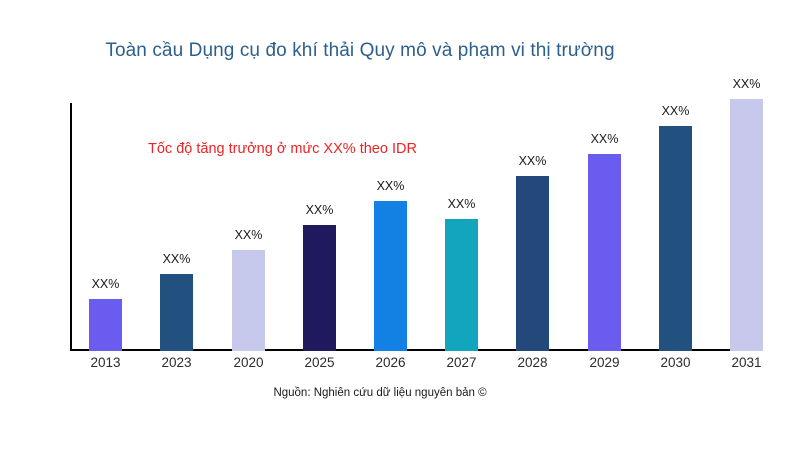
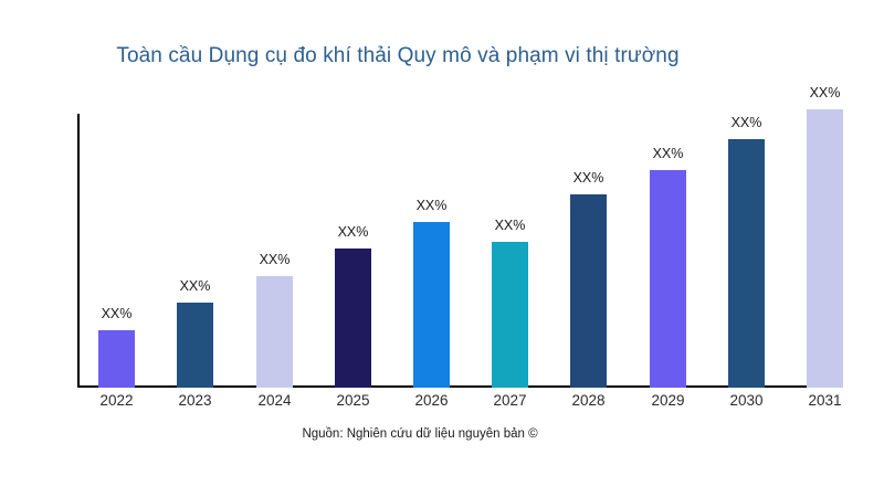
  Toàn cầu Dụng cụ đo khí thải Quy mô và phạm vi thị trường
- Tốc độ tăng trưởng ở mức XX% theo IDR
  XX%
  XX%
  XX%
  XX%
  XX%
  XX%
  XX%
  XX%
  XX%
  XX%
- 2013
+ 2022
  2023
- 2020
+ 2024
  2025
  2026
  2027
  2028
  2029
  2030
  2031
  Nguồn: Nghiên cứu dữ liệu nguyên bản ©
